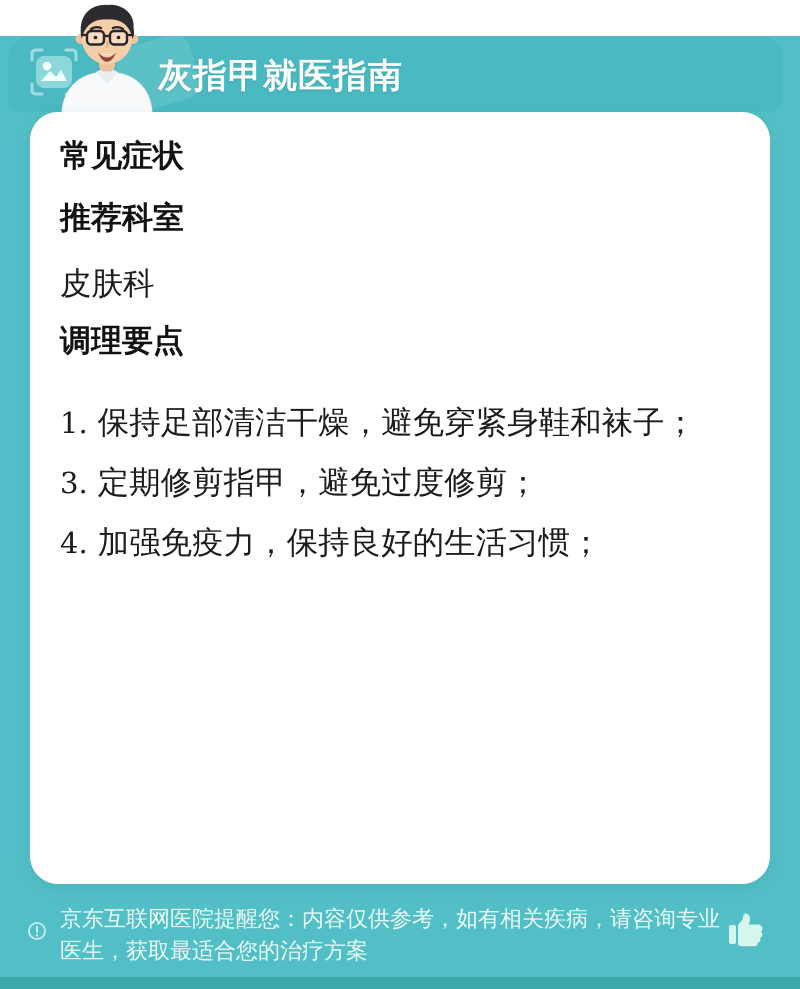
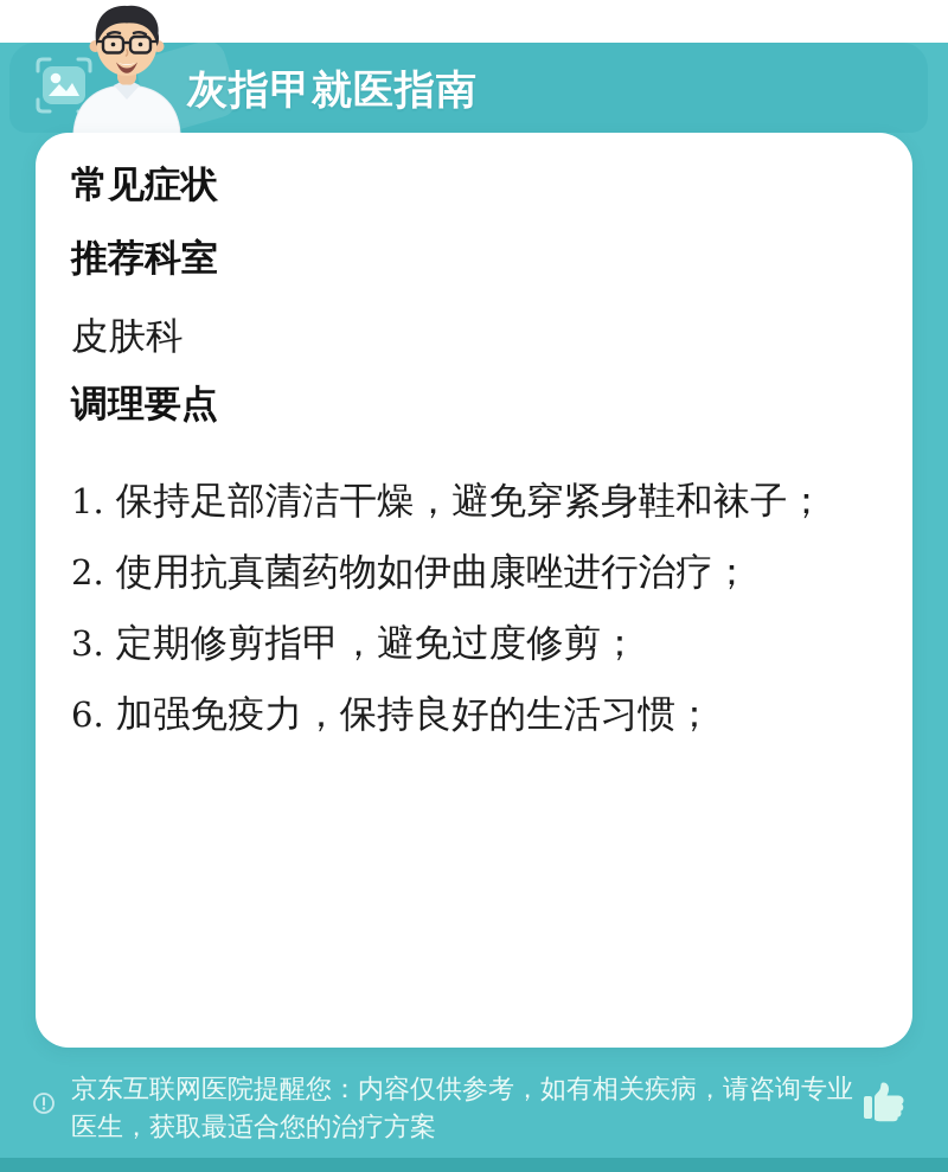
  灰指甲就医指南
  常见症状
  推荐科室
  皮肤科
  调理要点
  1. 保持足部清洁干燥，避免穿紧身鞋和袜子；
+ 2. 使用抗真菌药物如伊曲康唑进行治疗；
  3. 定期修剪指甲，避免过度修剪；
- 4. 加强免疫力，保持良好的生活习惯；
+ 6. 加强免疫力，保持良好的生活习惯；
  京东互联网医院提醒您：内容仅供参考，如有相关疾病，请咨询专业医生，获取最适合您的治疗方案
